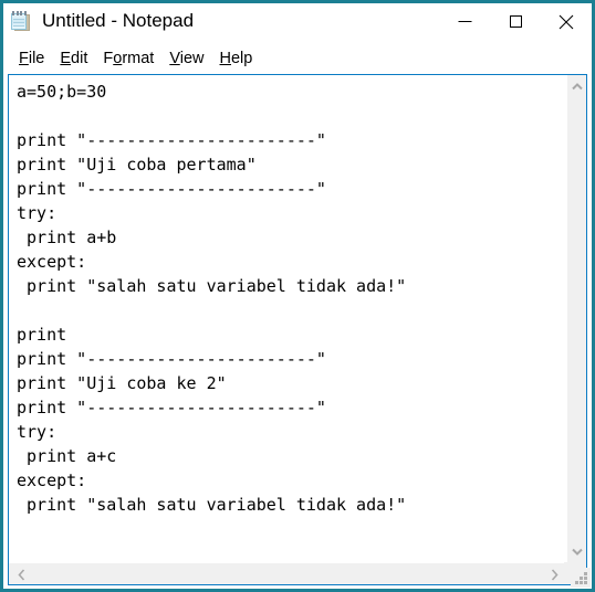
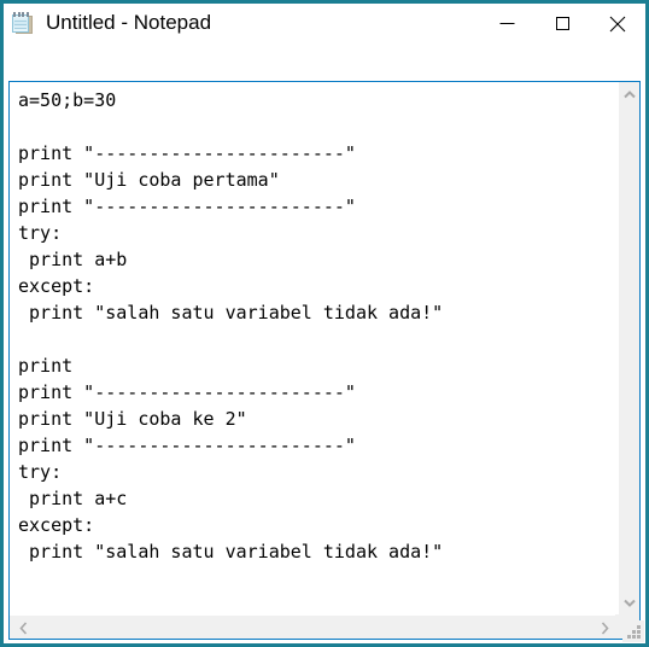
  Untitled - Notepad
- File
- Edit
- Format
- View
- Help
  a=50;b=30
  print "-----------------------"
  print "Uji coba pertama"
  print "-----------------------"
  try:
  print a+b
  except:
  print "salah satu variabel tidak ada!"
  print
  print "-----------------------"
  print "Uji coba ke 2"
  print "-----------------------"
  try:
  print a+c
  except:
  print "salah satu variabel tidak ada!"
